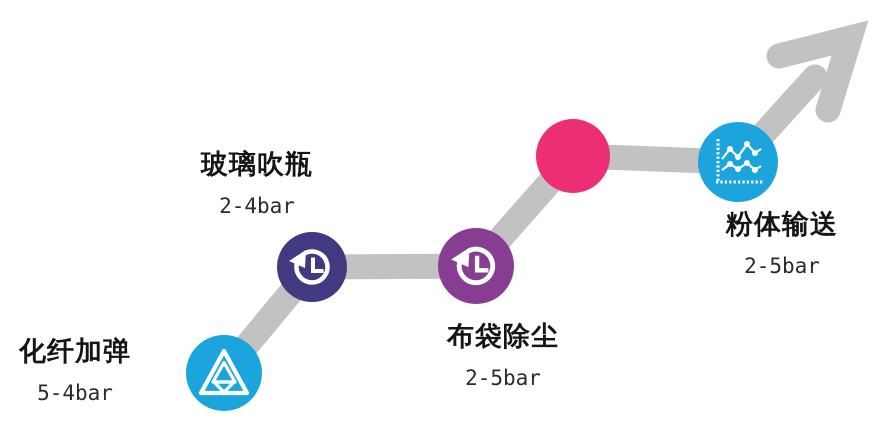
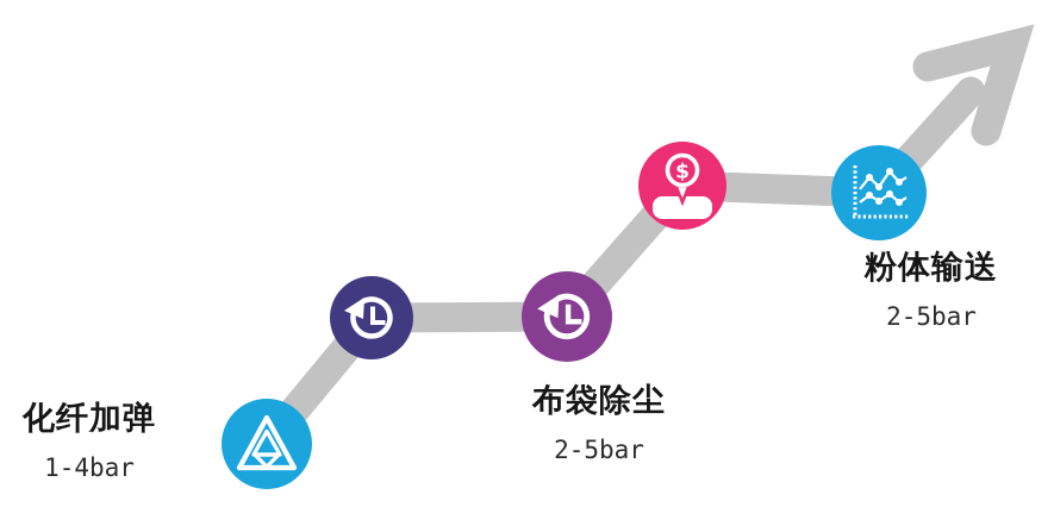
+ $
  化纤加弹
- 5-4bar
+ 1-4bar
- 玻璃吹瓶
- 2-4bar
  布袋除尘
  2-5bar
  粉体输送
  2-5bar
